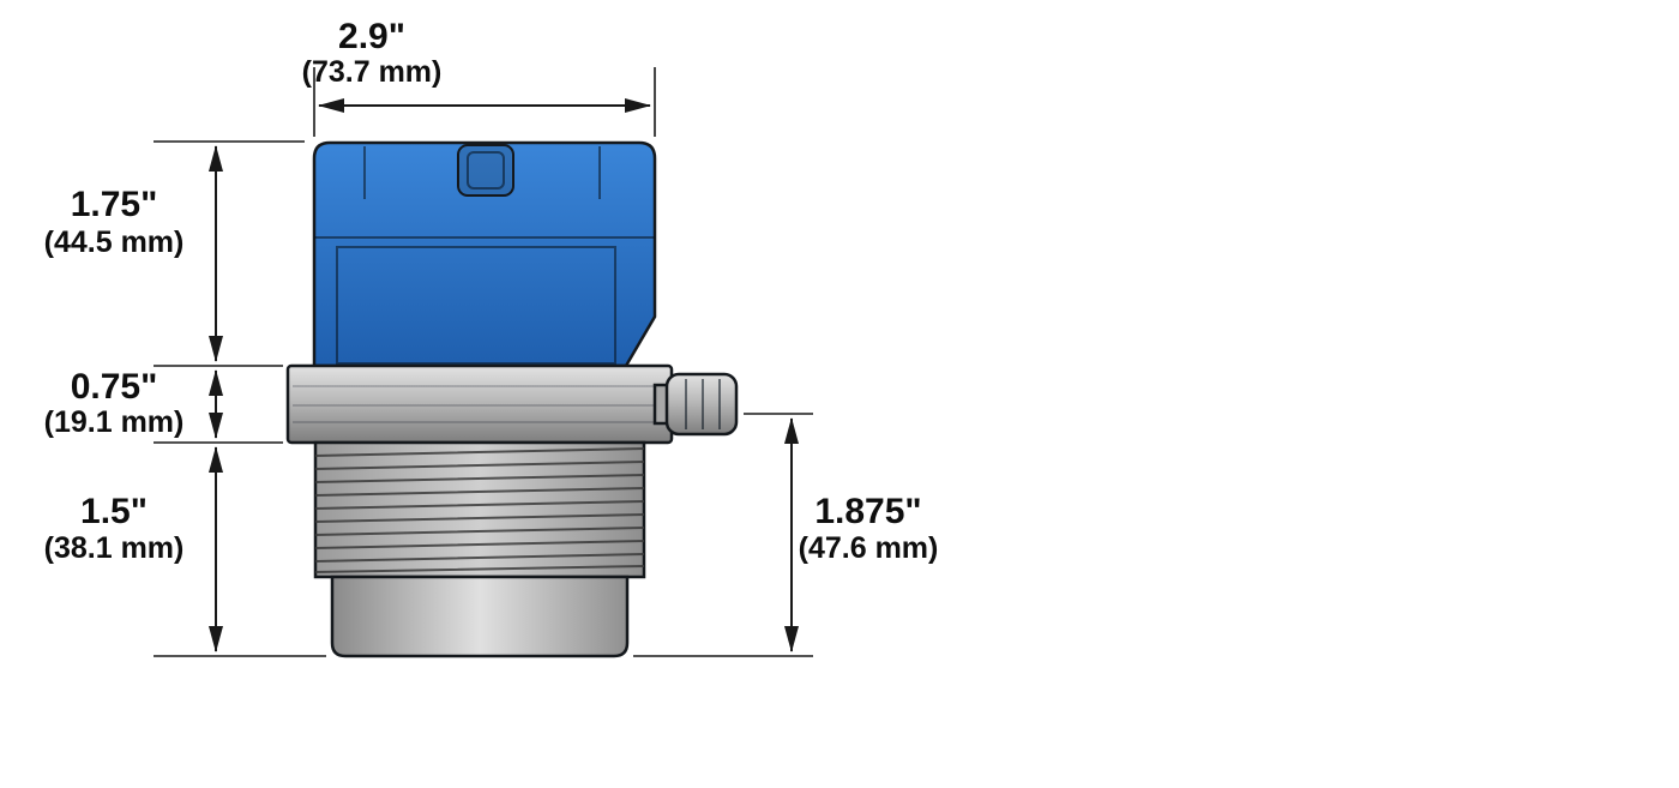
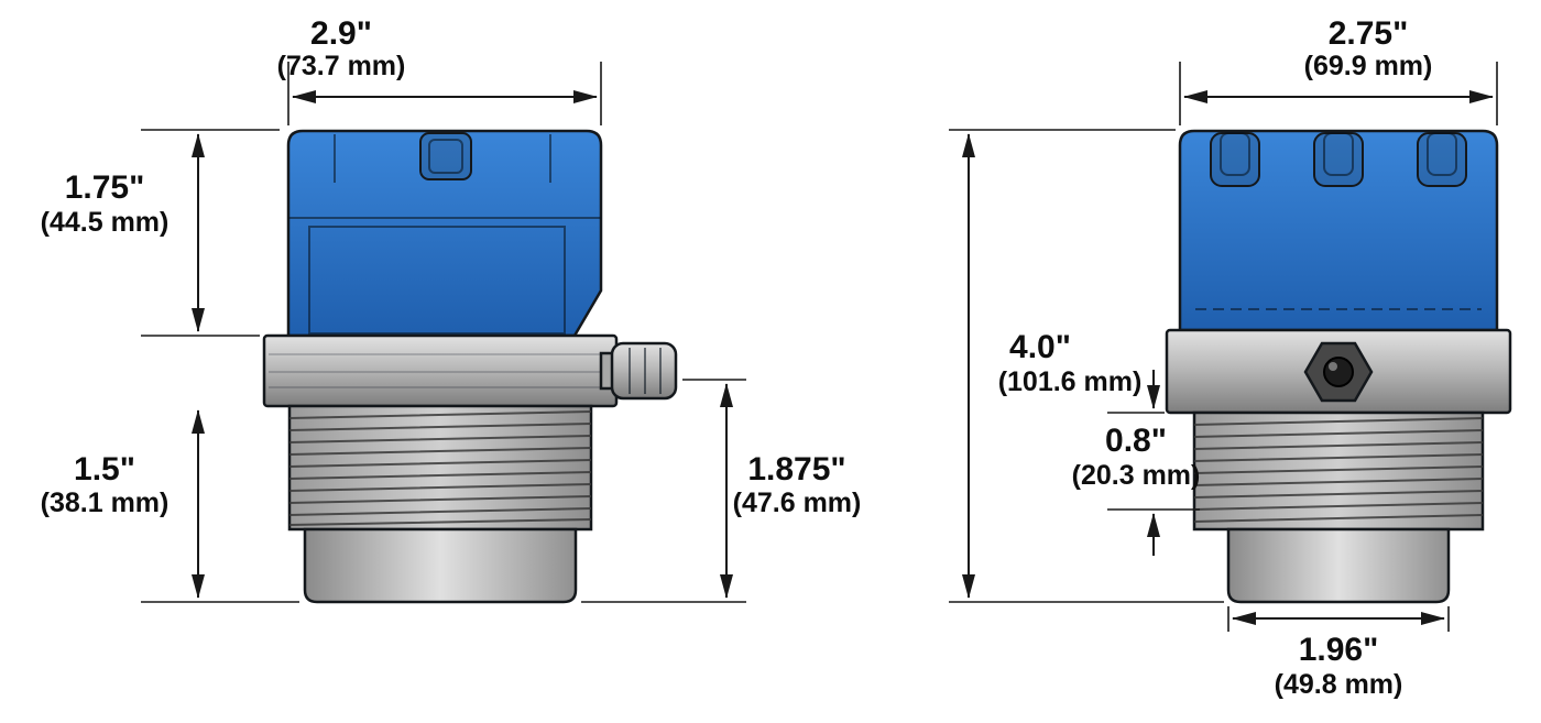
  2.9"
  (73.7 mm)
  1.75"
  (44.5 mm)
- 0.75"
- (19.1 mm)
  1.5"
  (38.1 mm)
  1.875"
  (47.6 mm)
+ 2.75"
+ (69.9 mm)
+ 4.0"
+ (101.6 mm)
+ 0.8"
+ (20.3 mm)
+ 1.96"
+ (49.8 mm)
